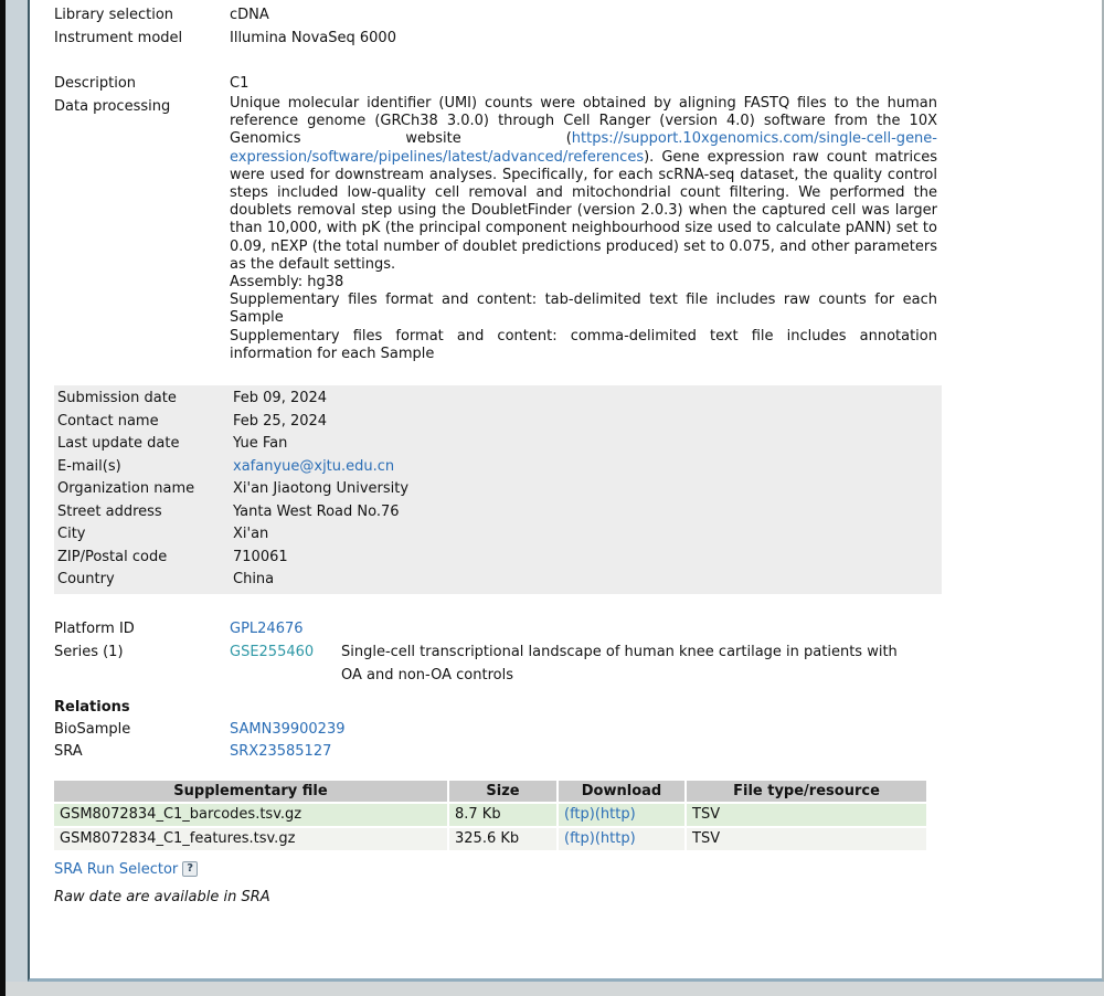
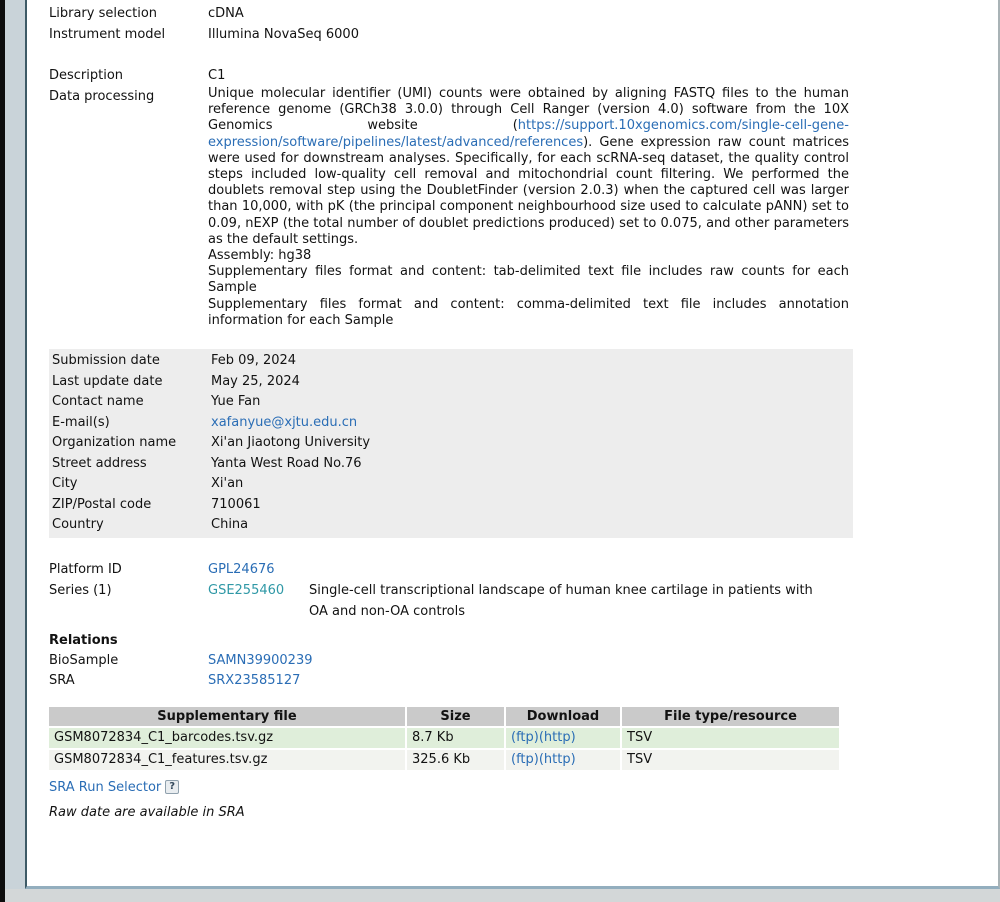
  Library selection
  cDNA
  Instrument model
  Illumina NovaSeq 6000
  Description
  C1
  Data processing
  Unique molecular identifier (UMI) counts were obtained by aligning FASTQ files to the human reference genome (GRCh38 3.0.0) through Cell Ranger (version 4.0) software from the 10X Genomics website (https://support.10xgenomics.com/single-cell-gene-expression/software/pipelines/latest/advanced/references). Gene expression raw count matrices were used for downstream analyses. Specifically, for each scRNA-seq dataset, the quality control steps included low-quality cell removal and mitochondrial count filtering. We performed the doublets removal step using the DoubletFinder (version 2.0.3) when the captured cell was larger than 10,000, with pK (the principal component neighbourhood size used to calculate pANN) set to 0.09, nEXP (the total number of doublet predictions produced) set to 0.075, and other parameters as the default settings.
  Assembly: hg38
  Supplementary files format and content: tab-delimited text file includes raw counts for each Sample
  Supplementary files format and content: comma-delimited text file includes annotation information for each Sample
  Submission date
  Feb 09, 2024
- Contact name
+ Last update date
- Feb 25, 2024
+ May 25, 2024
- Last update date
+ Contact name
  Yue Fan
  E-mail(s)
  xafanyue@xjtu.edu.cn
  Organization name
  Xi'an Jiaotong University
  Street address
  Yanta West Road No.76
  City
  Xi'an
  ZIP/Postal code
  710061
  Country
  China
  Platform ID
  GPL24676
  Series (1)
  GSE255460
  Single-cell transcriptional landscape of human knee cartilage in patients with OA and non-OA controls
  Relations
  BioSample
  SAMN39900239
  SRA
  SRX23585127
  Supplementary file	Size	Download	File type/resource
  GSM8072834_C1_barcodes.tsv.gz	8.7 Kb	(ftp)(http)	TSV
  GSM8072834_C1_features.tsv.gz	325.6 Kb	(ftp)(http)	TSV
  SRA Run Selector ?
  Raw date are available in SRA
